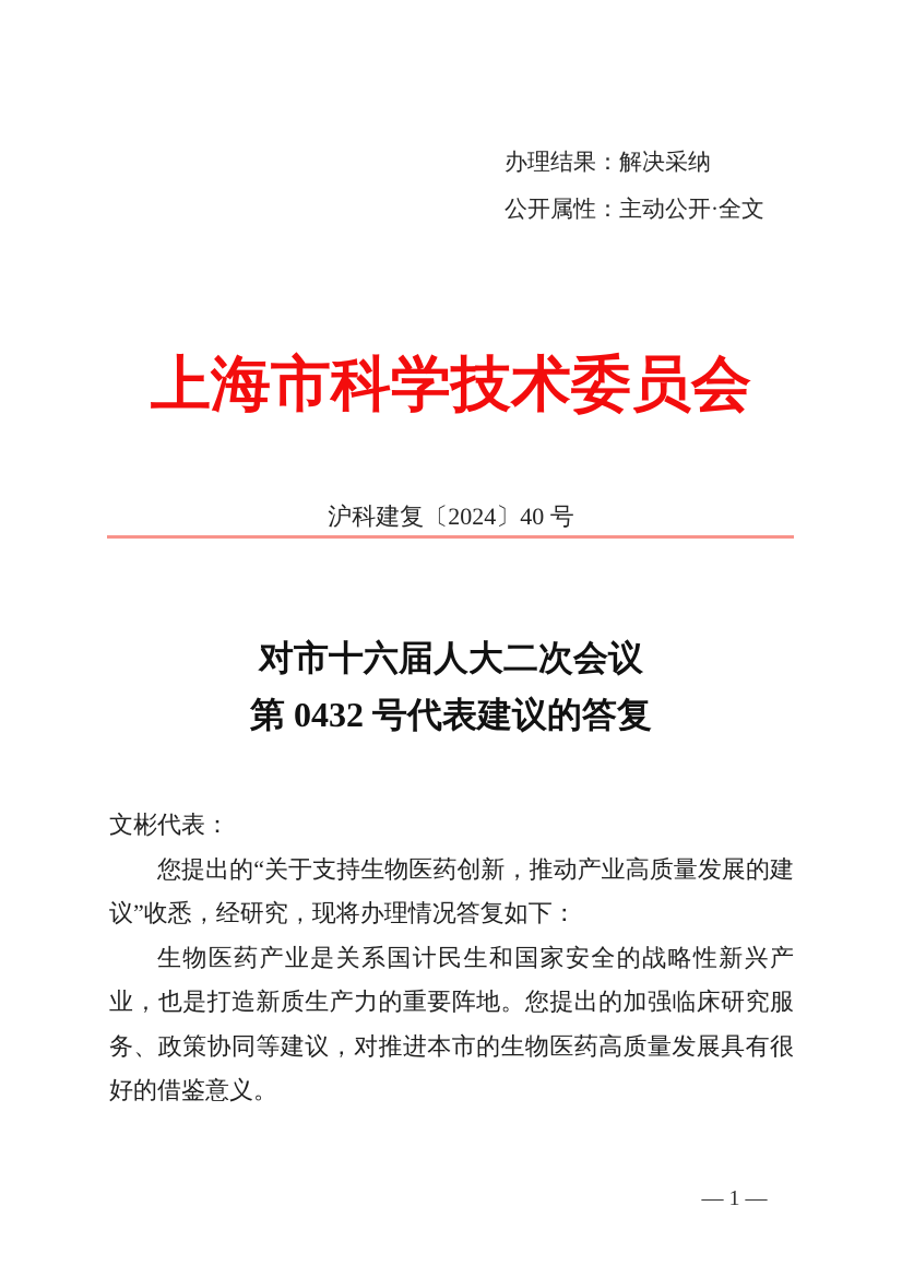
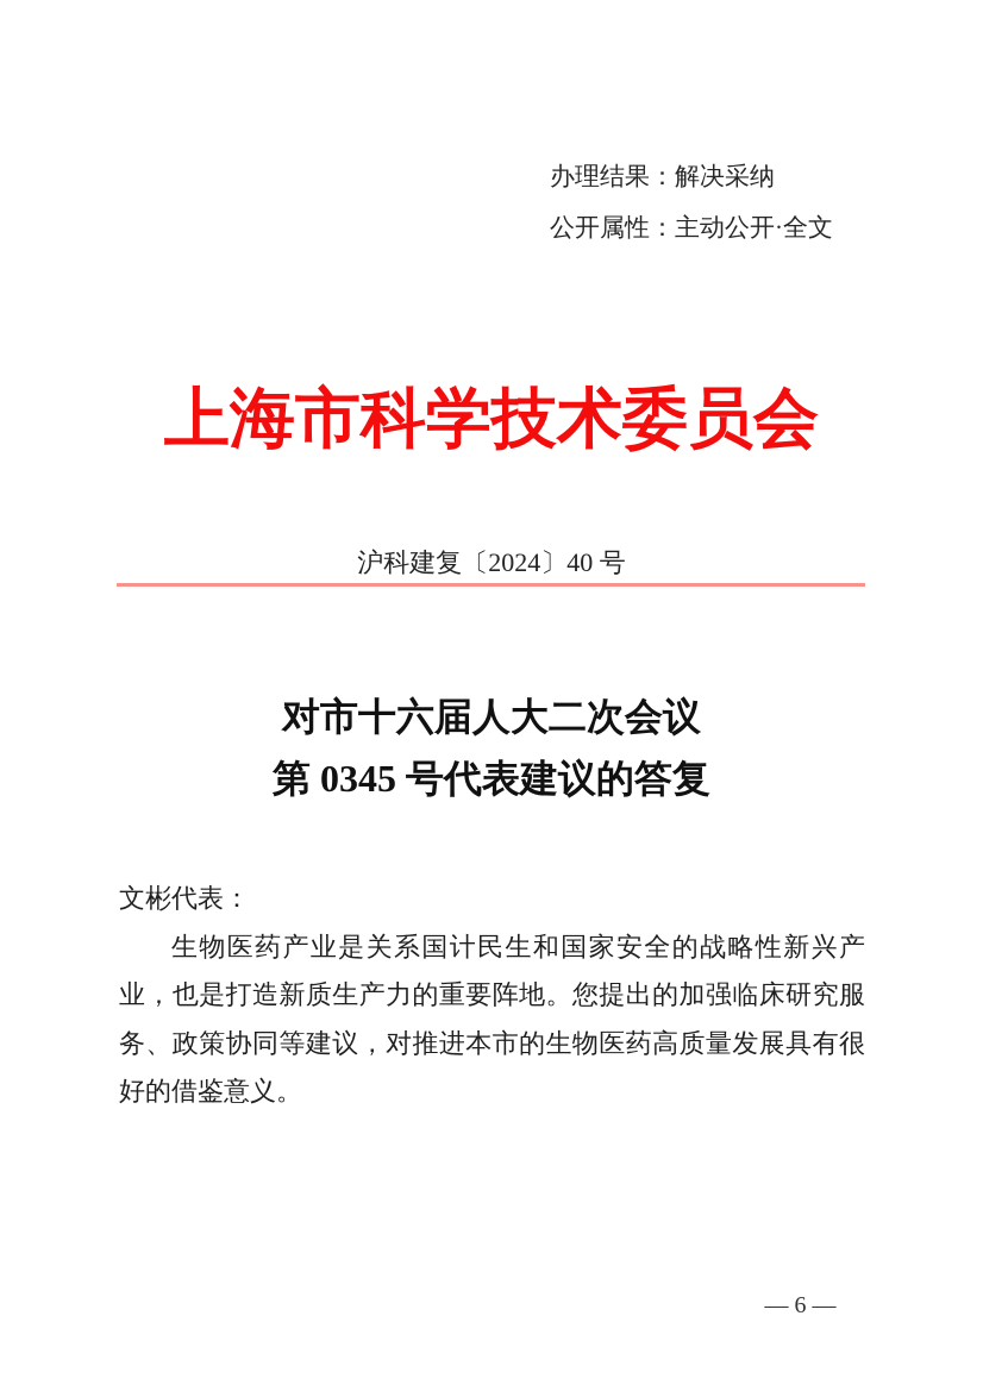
  办理结果：解决采纳
  公开属性：主动公开·全文
  上海市科学技术委员会
  沪科建复〔2024〕40 号
  对市十六届人大二次会议
- 第 0432 号代表建议的答复
+ 第 0345 号代表建议的答复
  文彬代表：
- 您提出的“关于支持生物医药创新，推动产业高质量发展的建议”收悉，经研究，现将办理情况答复如下：
  生物医药产业是关系国计民生和国家安全的战略性新兴产业，也是打造新质生产力的重要阵地。您提出的加强临床研究服务、政策协同等建议，对推进本市的生物医药高质量发展具有很好的借鉴意义。
- — 1 —
+ — 6 —
